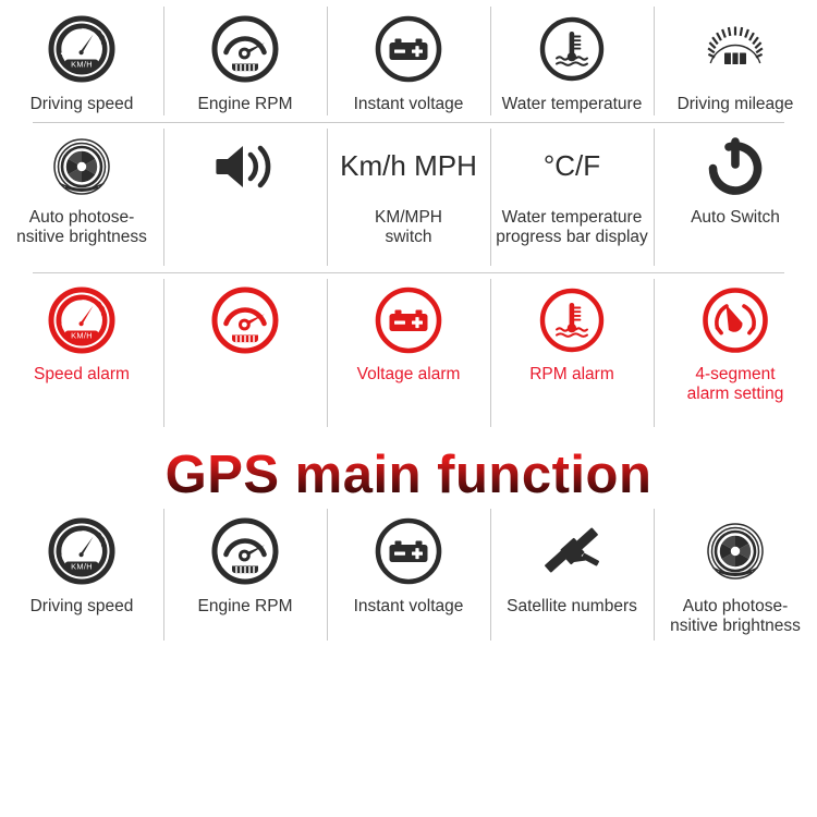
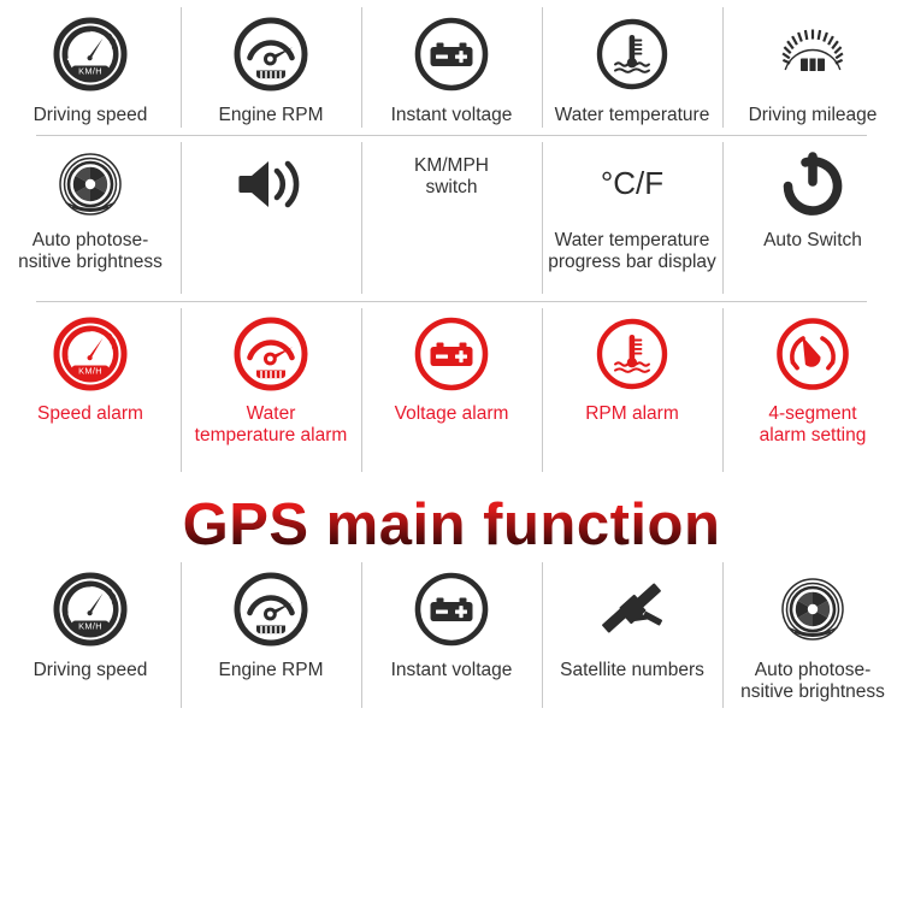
  KM/H
  Driving speed
  Engine RPM
  Instant voltage
  Water temperature
  Driving mileage
  Auto photose-
  nsitive brightness
- Km/h MPH
  KM/MPH
  switch
  °C/F
  Water temperature
  progress bar display
  Auto Switch
  KM/H
  Speed alarm
+ Water
+ temperature alarm
  Voltage alarm
  RPM alarm
  4-segment
  alarm setting
  GPS main function
  KM/H
  Driving speed
  Engine RPM
  Instant voltage
  Satellite numbers
  Auto photose-
  nsitive brightness
